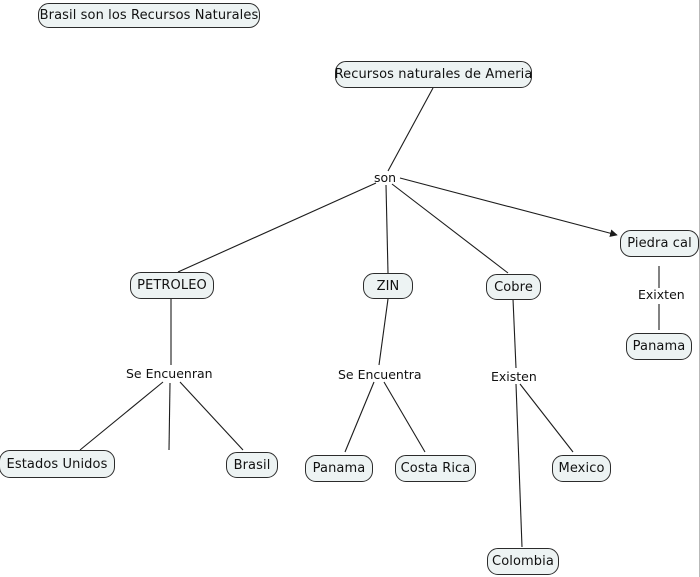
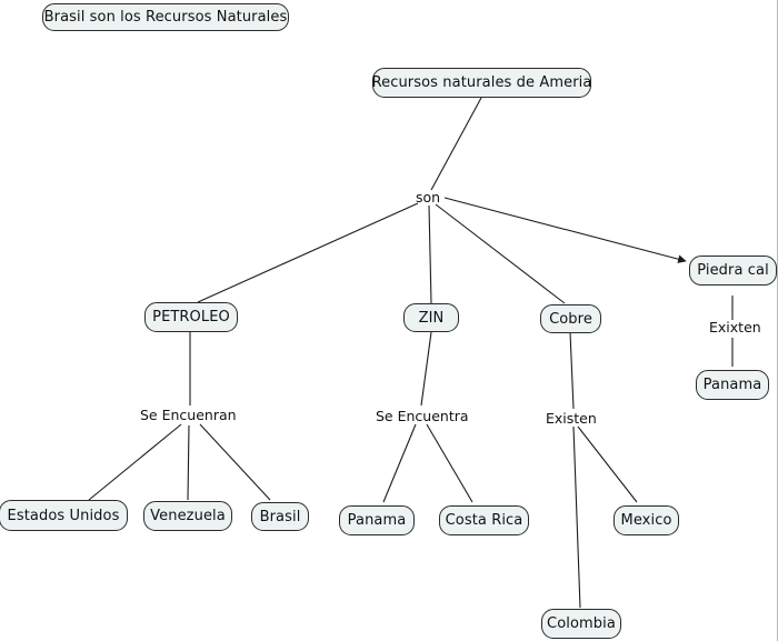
  Brasil son los Recursos Naturales
  Recursos naturales de Ameria
  son
  PETROLEO
  ZIN
  Cobre
  Piedra cal
  Se Encuenran
  Se Encuentra
  Existen
  Exixten
  Panama
  Estados Unidos
+ Venezuela
  Brasil
  Panama
  Costa Rica
  Mexico
  Colombia
